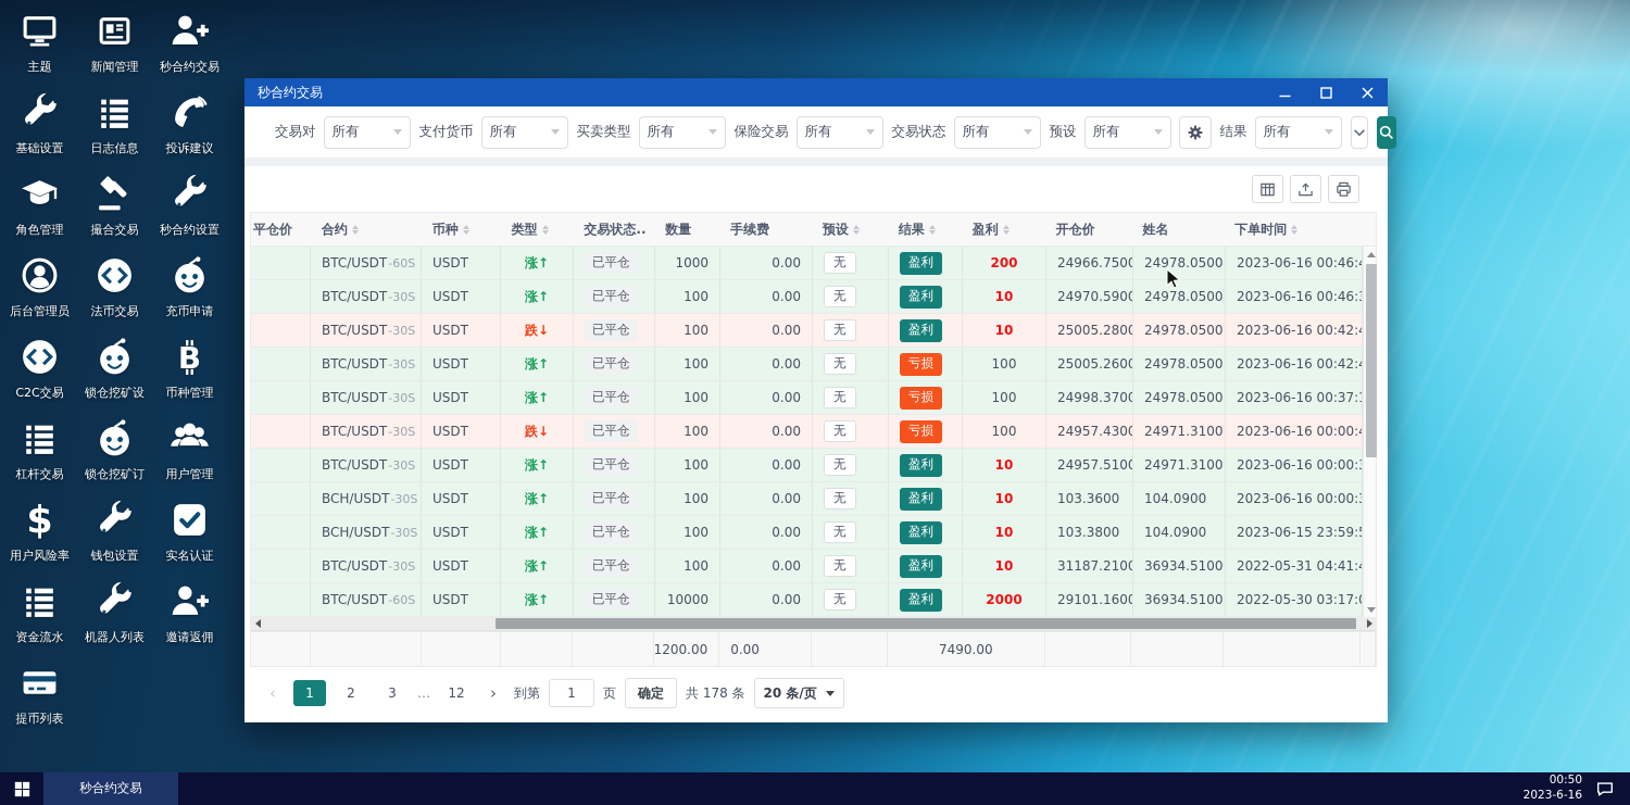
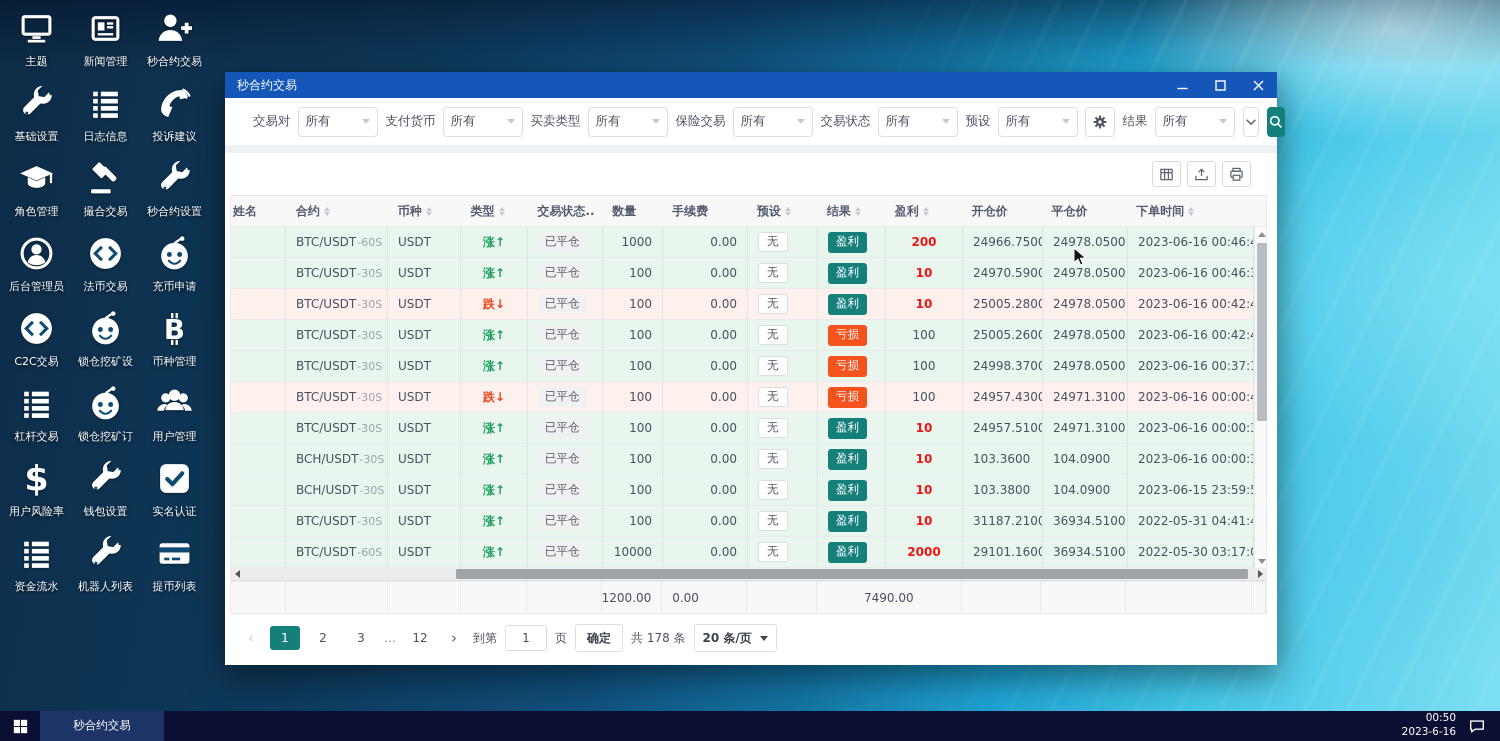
  主题
  新闻管理
  秒合约交易
  基础设置
  日志信息
  投诉建议
  角色管理
  撮合交易
  秒合约设置
  后台管理员
  法币交易
  充币申请
  C2C交易
  锁仓挖矿设
  B
  币种管理
  杠杆交易
  锁仓挖矿订
  用户管理
  $
  用户风险率
  钱包设置
  实名认证
  资金流水
  机器人列表
- 邀请返佣
  提币列表
  秒合约交易
  交易对
  所有
  支付货币
  所有
  买卖类型
  所有
  保险交易
  所有
  交易状态
  所有
  预设
  所有
  结果
  所有
- 平仓价
+ 姓名
  合约
  币种
  类型
  交易状态..
  数量
  手续费
  预设
  结果
  盈利
  开仓价
- 姓名
+ 平仓价
  下单时间
  BTC/USDT
  -60S
  USDT
  涨↑
  已平仓
  1000
  0.00
  无
  盈利
  200
  24966.7500
  24978.0500
  2023-06-16 00:46:
  BTC/USDT
  -30S
  USDT
  涨↑
  已平仓
  100
  0.00
  无
  盈利
  10
  24970.5900
  24978.0500
  2023-06-16 00:46:
  BTC/USDT
  -30S
  USDT
  跌↓
  已平仓
  100
  0.00
  无
  盈利
  10
  25005.2800
  24978.0500
  2023-06-16 00:42:
  BTC/USDT
  -30S
  USDT
  涨↑
  已平仓
  100
  0.00
  无
  亏损
  100
  25005.2600
  24978.0500
  2023-06-16 00:42:
  BTC/USDT
  -30S
  USDT
  涨↑
  已平仓
  100
  0.00
  无
  亏损
  100
  24998.3700
  24978.0500
  2023-06-16 00:37:
  BTC/USDT
  -30S
  USDT
  跌↓
  已平仓
  100
  0.00
  无
  亏损
  100
  24957.4300
  24971.3100
  2023-06-16 00:00:
  BTC/USDT
  -30S
  USDT
  涨↑
  已平仓
  100
  0.00
  无
  盈利
  10
  24957.5100
  24971.3100
  2023-06-16 00:00:
  BCH/USDT
  -30S
  USDT
  涨↑
  已平仓
  100
  0.00
  无
  盈利
  10
  103.3600
  104.0900
  2023-06-16 00:00:
  BCH/USDT
  -30S
  USDT
  涨↑
  已平仓
  100
  0.00
  无
  盈利
  10
  103.3800
  104.0900
  2023-06-15 23:59:
  BTC/USDT
  -30S
  USDT
  涨↑
  已平仓
  100
  0.00
  无
  盈利
  10
  31187.2100
  36934.5100
  2022-05-31 04:41:
  BTC/USDT
  -60S
  USDT
  涨↑
  已平仓
  10000
  0.00
  无
  盈利
  2000
  29101.1600
  36934.5100
  2022-05-30 03:17:
  1200.00
  0.00
  7490.00
  ‹
  1
  2
  3
  …
  12
  ›
  到第
  1
  页
  确定
  共 178 条
  20 条/页
  秒合约交易
  00:50
  2023-6-16
